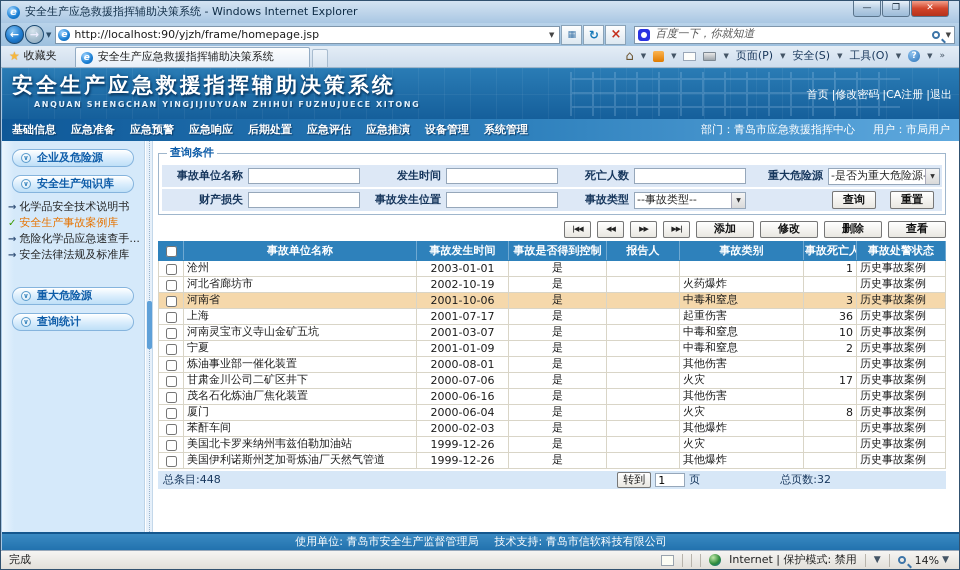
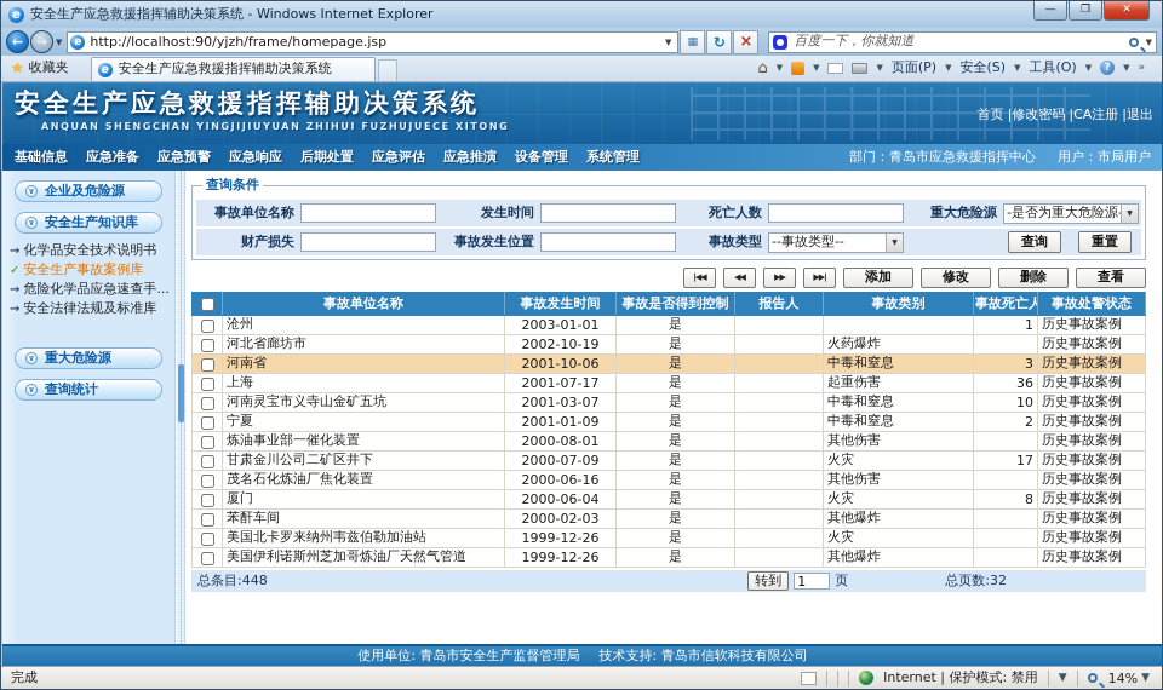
  e
  安全生产应急救援指挥辅助决策系统 - Windows Internet Explorer
  —
  ❐
  ✕
  ←
  →
  ▼
  e
  http://localhost:90/yjzh/frame/homepage.jsp
  ▼
  ▦
  ↻
  ×
  百度一下，你就知道
  ▼
  ★
  收藏夹
  e
  安全生产应急救援指挥辅助决策系统
  ⌂
  ▼
  ▼
  ▼
  页面(P)
  ▼
  安全(S)
  ▼
  工具(O)
  ▼
  ?
  ▼
  »
  安全生产应急救援指挥辅助决策系统
  ANQUAN SHENGCHAN YINGJIJIUYUAN ZHIHUI FUZHUJUECE XITONG
  首页
  |修改密码
  |CA注册
  |退出
  基础信息
  应急准备
  应急预警
  应急响应
  后期处置
  应急评估
  应急推演
  设备管理
  系统管理
  部门：青岛市应急救援指挥中心
  用户：市局用户
  ∨
  企业及危险源
  ∨
  安全生产知识库
  →
  化学品安全技术说明书
  ✓
  安全生产事故案例库
  →
  危险化学品应急速查手...
  →
  安全法律法规及标准库
  ∨
  重大危险源
  ∨
  查询统计
  查询条件
  事故单位名称
  发生时间
  死亡人数
  重大危险源
  -是否为重大危险源
  财产损失
  事故发生位置
  事故类型
  --事故类型--
  查询
  重置
  |◀◀
  ◀◀
  ▶▶
  ▶▶|
  添加
  修改
  删除
  查看
  	事故单位名称	事故发生时间	事故是否得到控制	报告人	事故类别	事故死亡人	事故处警状态
  	沧州	2003-01-01	是			1	历史事故案例
  	河北省廊坊市	2002-10-19	是		火药爆炸		历史事故案例
  	河南省	2001-10-06	是		中毒和窒息	3	历史事故案例
  	上海	2001-07-17	是		起重伤害	36	历史事故案例
  	河南灵宝市义寺山金矿五坑	2001-03-07	是		中毒和窒息	10	历史事故案例
  	宁夏	2001-01-09	是		中毒和窒息	2	历史事故案例
  	炼油事业部一催化装置	2000-08-01	是		其他伤害		历史事故案例
- 	甘肃金川公司二矿区井下	2000-07-06	是		火灾	17	历史事故案例
+ 	甘肃金川公司二矿区井下	2000-07-09	是		火灾	17	历史事故案例
  	茂名石化炼油厂焦化装置	2000-06-16	是		其他伤害		历史事故案例
  	厦门	2000-06-04	是		火灾	8	历史事故案例
  	苯酐车间	2000-02-03	是		其他爆炸		历史事故案例
  	美国北卡罗来纳州韦兹伯勒加油站	1999-12-26	是		火灾		历史事故案例
  	美国伊利诺斯州芝加哥炼油厂天然气管道	1999-12-26	是		其他爆炸		历史事故案例
  总条目:448
  转到
  1
  页
  总页数:32
  使用单位: 青岛市安全生产监督管理局
  技术支持: 青岛市信软科技有限公司
  完成
  Internet | 保护模式: 禁用
  ▼
  14%
  ▼
